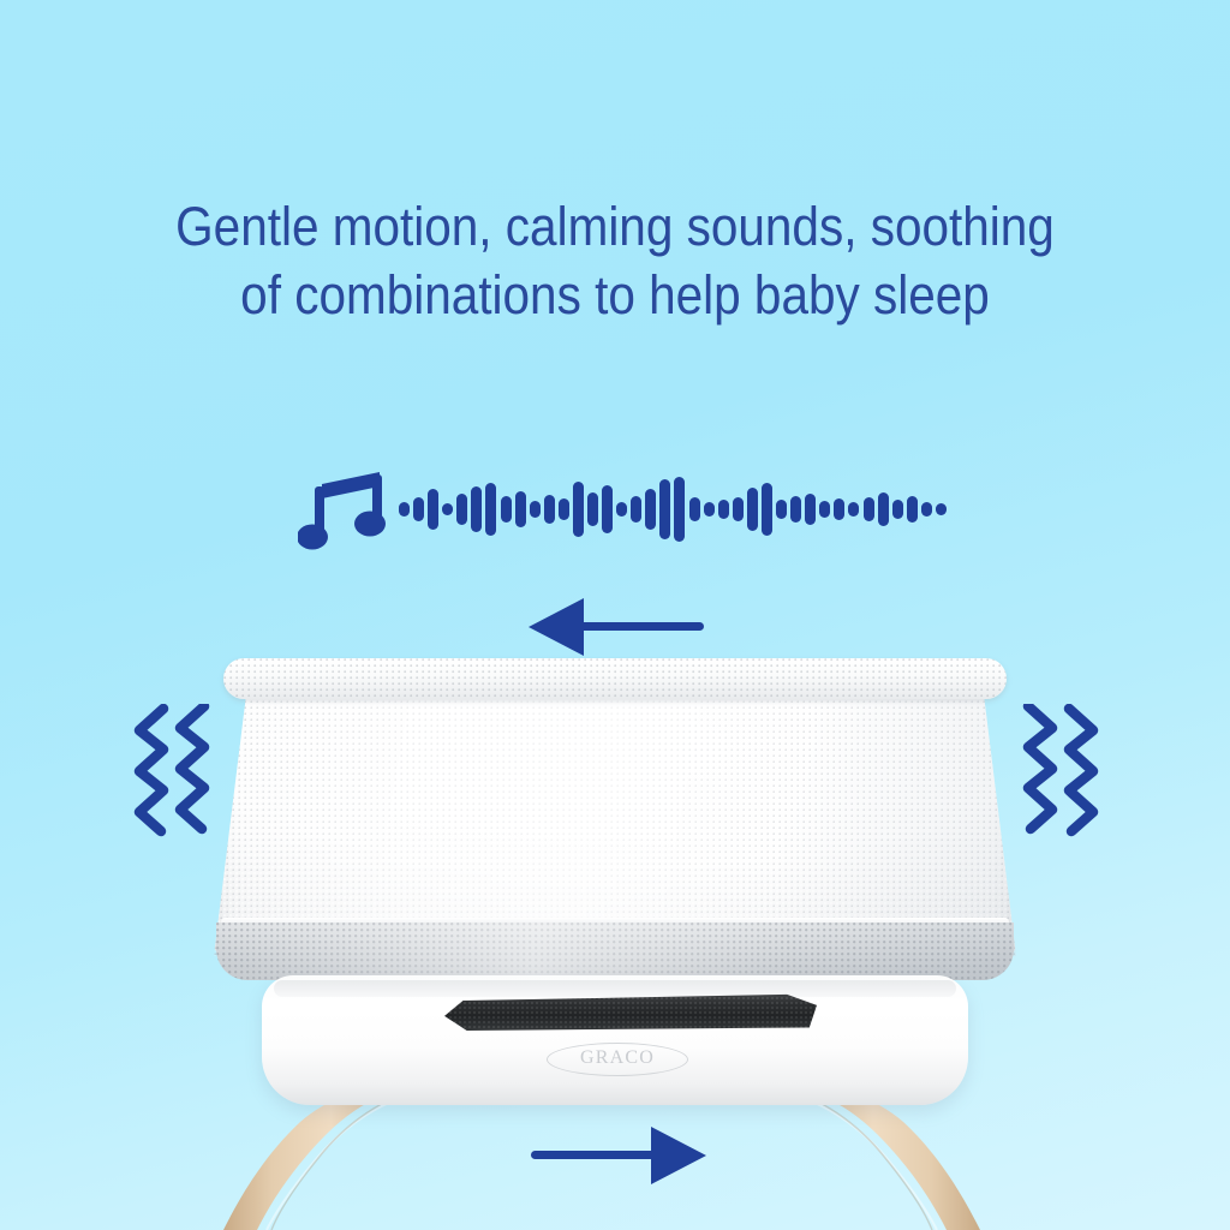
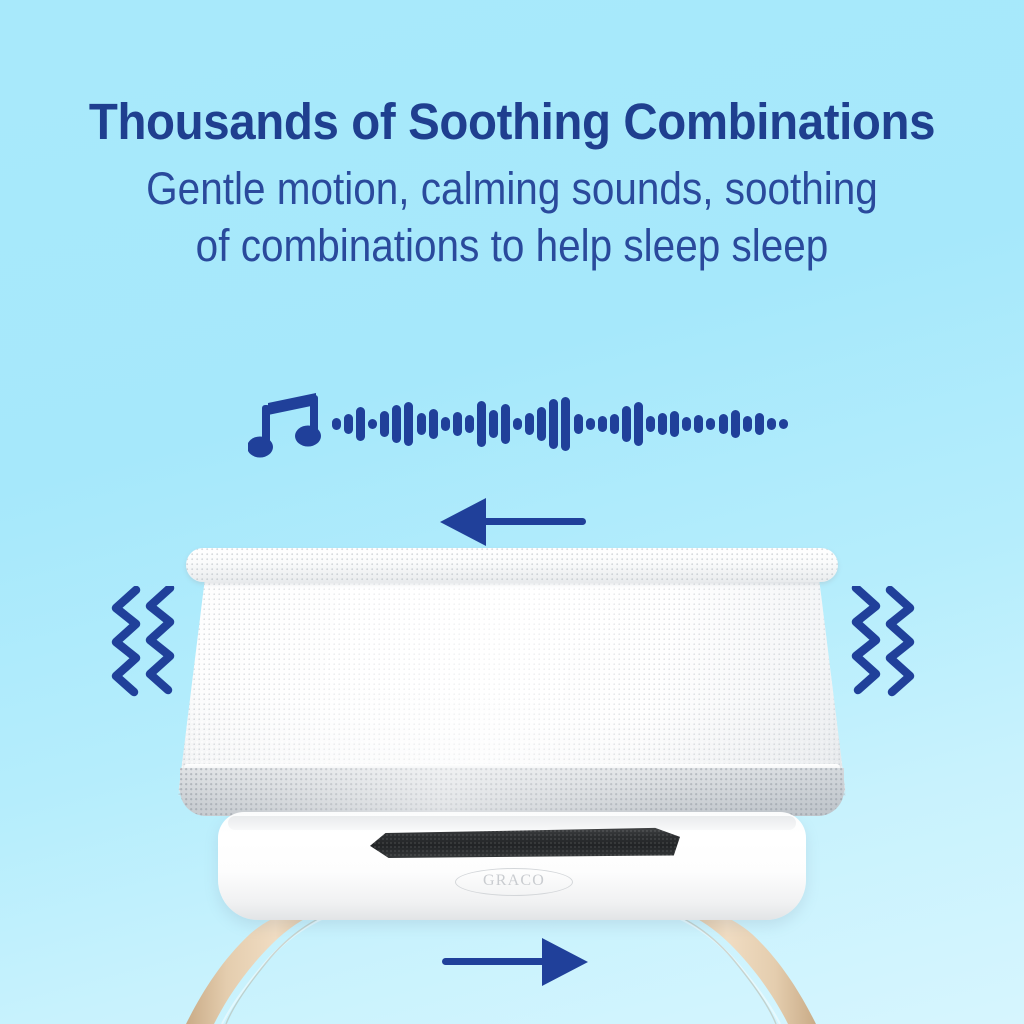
+ Thousands of Soothing Combinations
  Gentle motion, calming sounds, soothing
- of combinations to help baby sleep
+ of combinations to help sleep sleep
  GRACO
